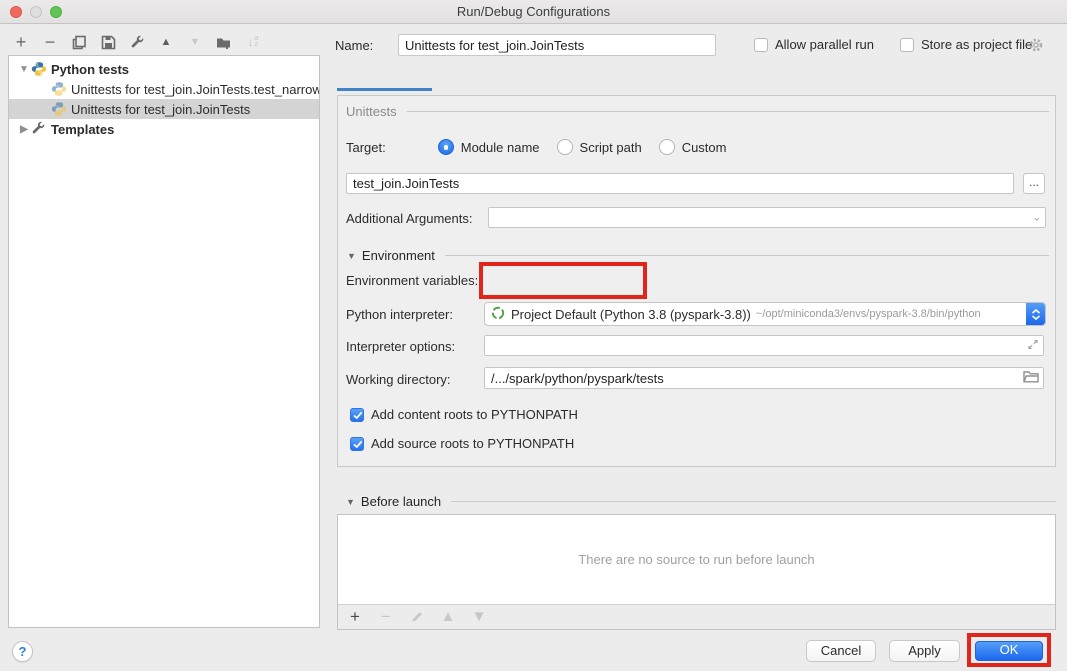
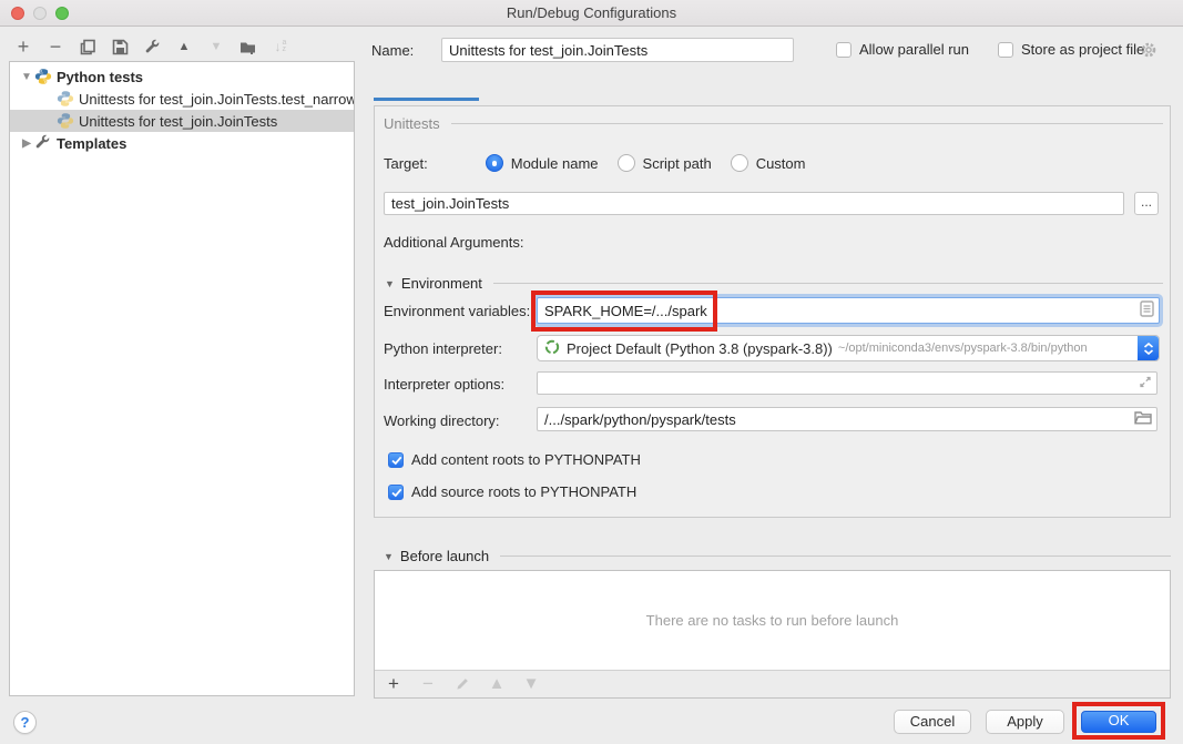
  Run/Debug Configurations
  +
  −
  ▲
  ▼
  ↓
  ▼
  Python tests
  Unittests for test_join.JoinTests.test_narrow
  Unittests for test_join.JoinTests
  ▶
  Templates
  ?
  Name:
  Unittests for test_join.JoinTests
  Allow parallel run
  Store as project file
  Unittests
  Target:
  Module name
  Script path
  Custom
  test_join.JoinTests
  ...
  Additional Arguments:
- ⌄
  ▼
  Environment
  Environment variables:
+ SPARK_HOME=/.../spark
  Python interpreter:
  Project Default (Python 3.8 (pyspark-3.8))
  ~/opt/miniconda3/envs/pyspark-3.8/bin/python
  Interpreter options:
  Working directory:
  /.../spark/python/pyspark/tests
  Add content roots to PYTHONPATH
  Add source roots to PYTHONPATH
  ▼
  Before launch
- There are no source to run before launch
+ There are no tasks to run before launch
  +
  −
  ▲
  ▼
  Cancel
  Apply
  OK
